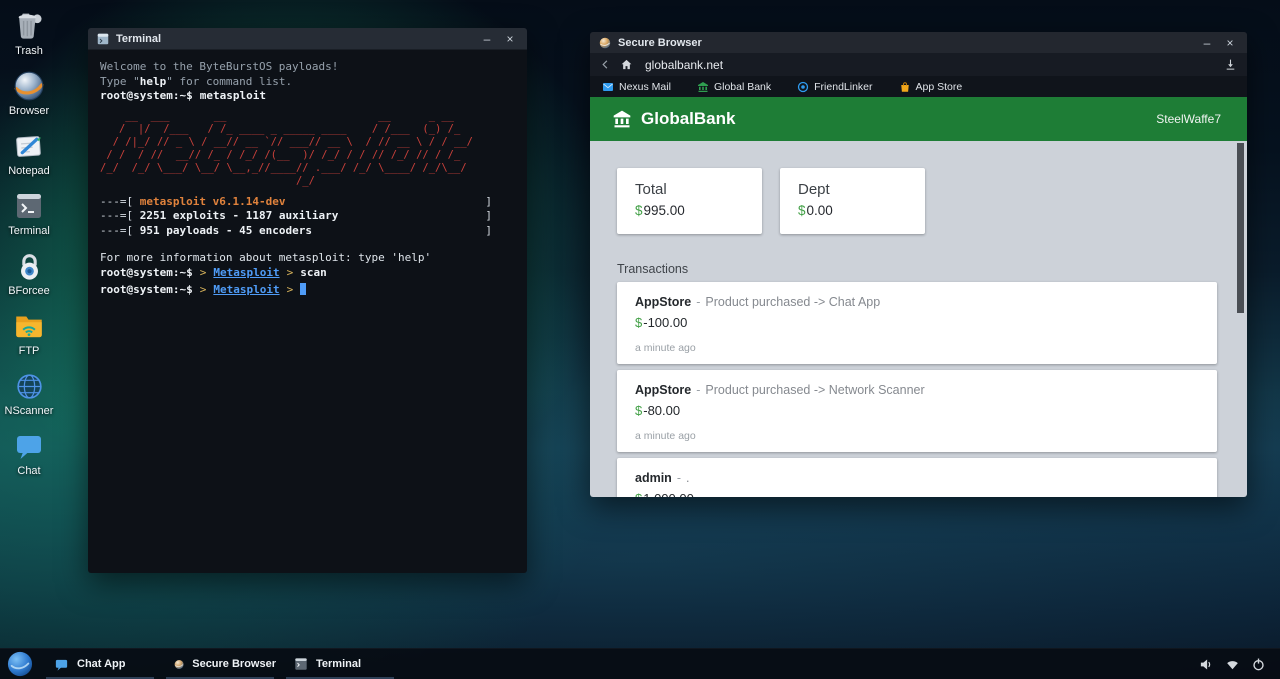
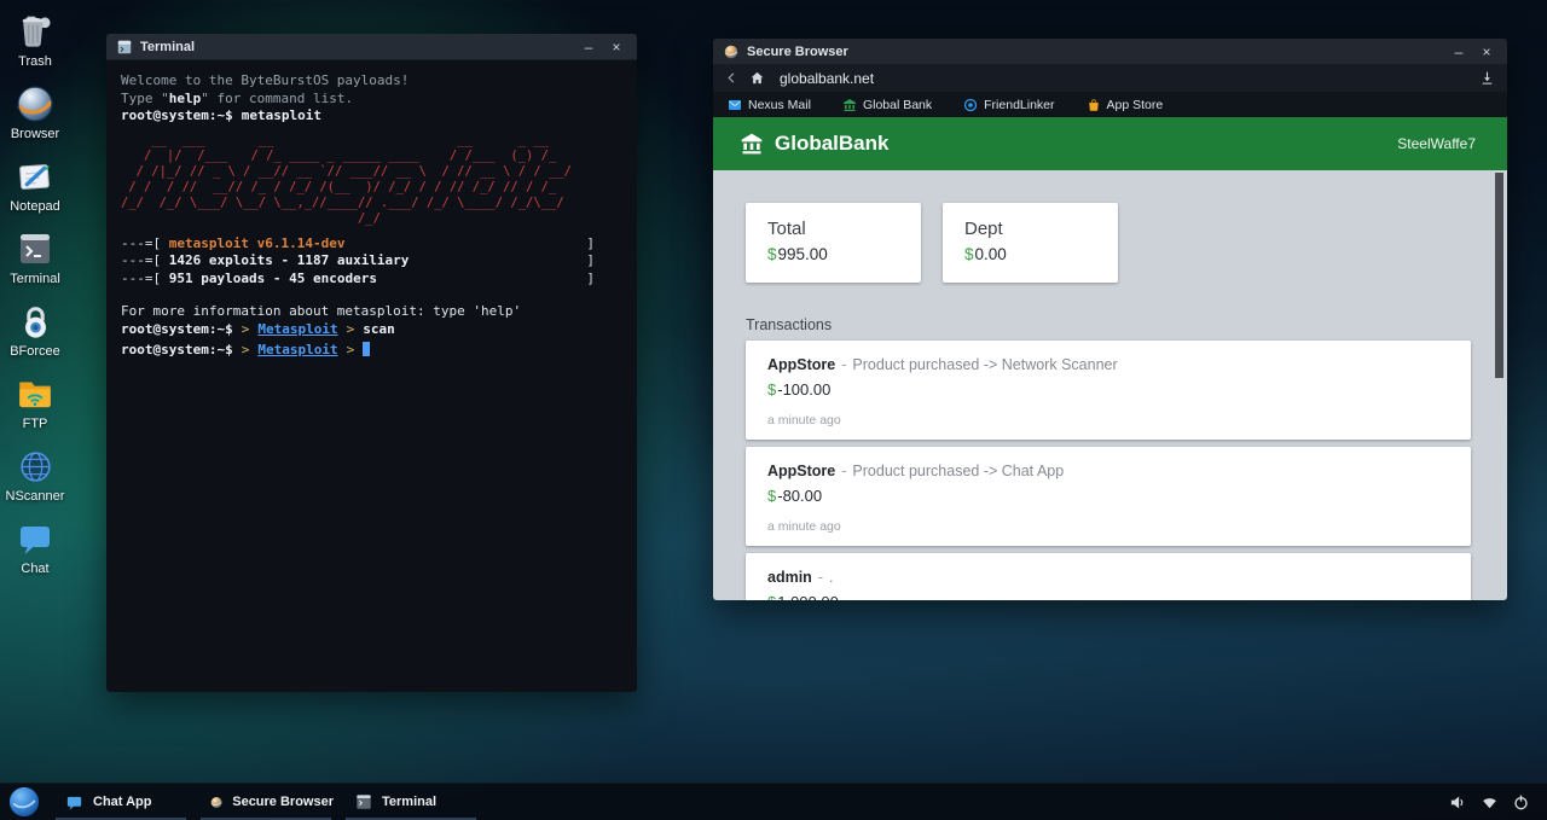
  Trash
  Browser
  Notepad
  Terminal
  BForcee
  FTP
  NScanner
  Chat
  Terminal
  –
  ×
  Welcome to the ByteBurstOS payloads!
  Type "help" for command list.
  root@system:~$ metasploit
  __ ___ __ __ _ __
  / |/ /___ / /_ ____ _ _____ ____ / /___ (_) /_
  / /|_/ // _ \ / __// __ `// ___// __ \ / // __ \ / / __/
  / / / // __// /_ / /_/ /(__ )/ /_/ / / // /_/ // / /_
  /_/ /_/ \___/ \__/ \__,_//____// .___/ /_/ \____/ /_/\__/
  /_/
  ---=[
  metasploit v6.1.14-dev
  ]
  ---=[
- 2251 exploits - 1187 auxiliary
+ 1426 exploits - 1187 auxiliary
  ]
  ---=[
  951 payloads - 45 encoders
  ]
  For more information about metasploit: type 'help'
  root@system:~$ > Metasploit > scan
  root@system:~$ > Metasploit >
  Secure Browser
  –
  ×
  globalbank.net
  Nexus Mail
  Global Bank
  FriendLinker
  App Store
  GlobalBank
  SteelWaffe7
  Total
  $995.00
  Dept
  $0.00
  Transactions
- AppStore - Product purchased -> Chat App
+ AppStore - Product purchased -> Network Scanner
  $-100.00
  a minute ago
- AppStore - Product purchased -> Network Scanner
+ AppStore - Product purchased -> Chat App
  $-80.00
  a minute ago
  admin - .
  Chat App
  Secure Browser
  Terminal
